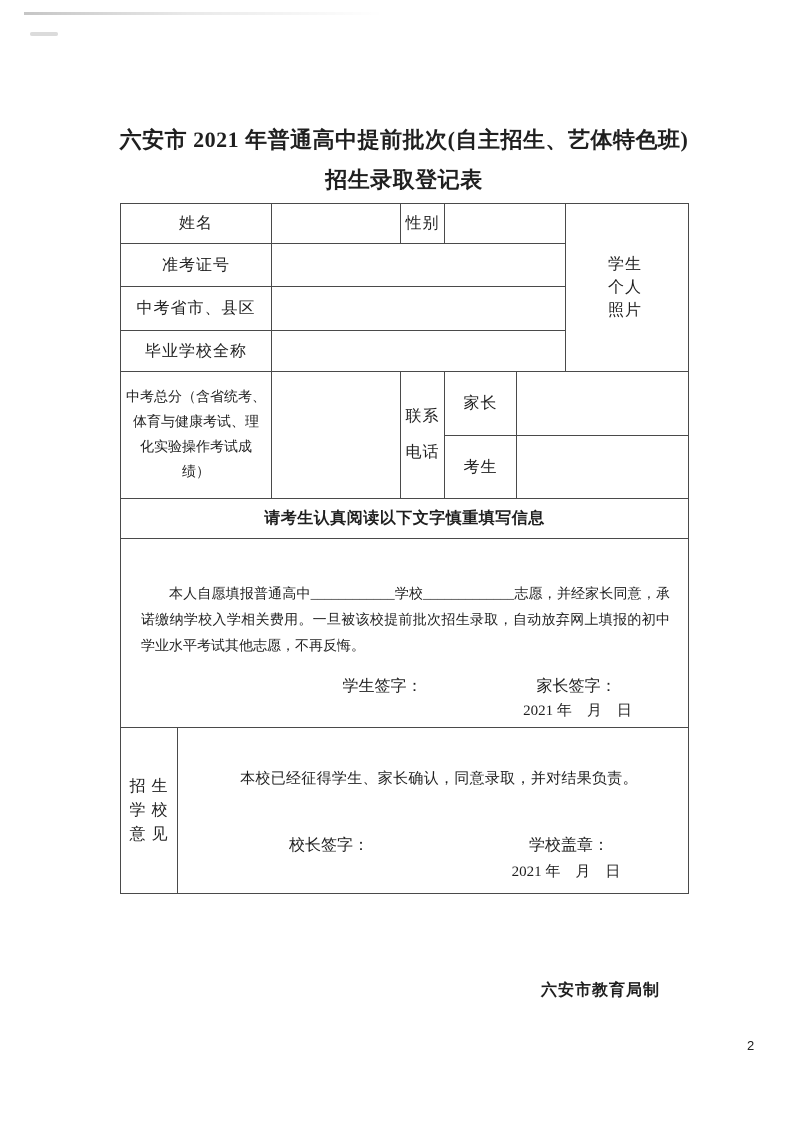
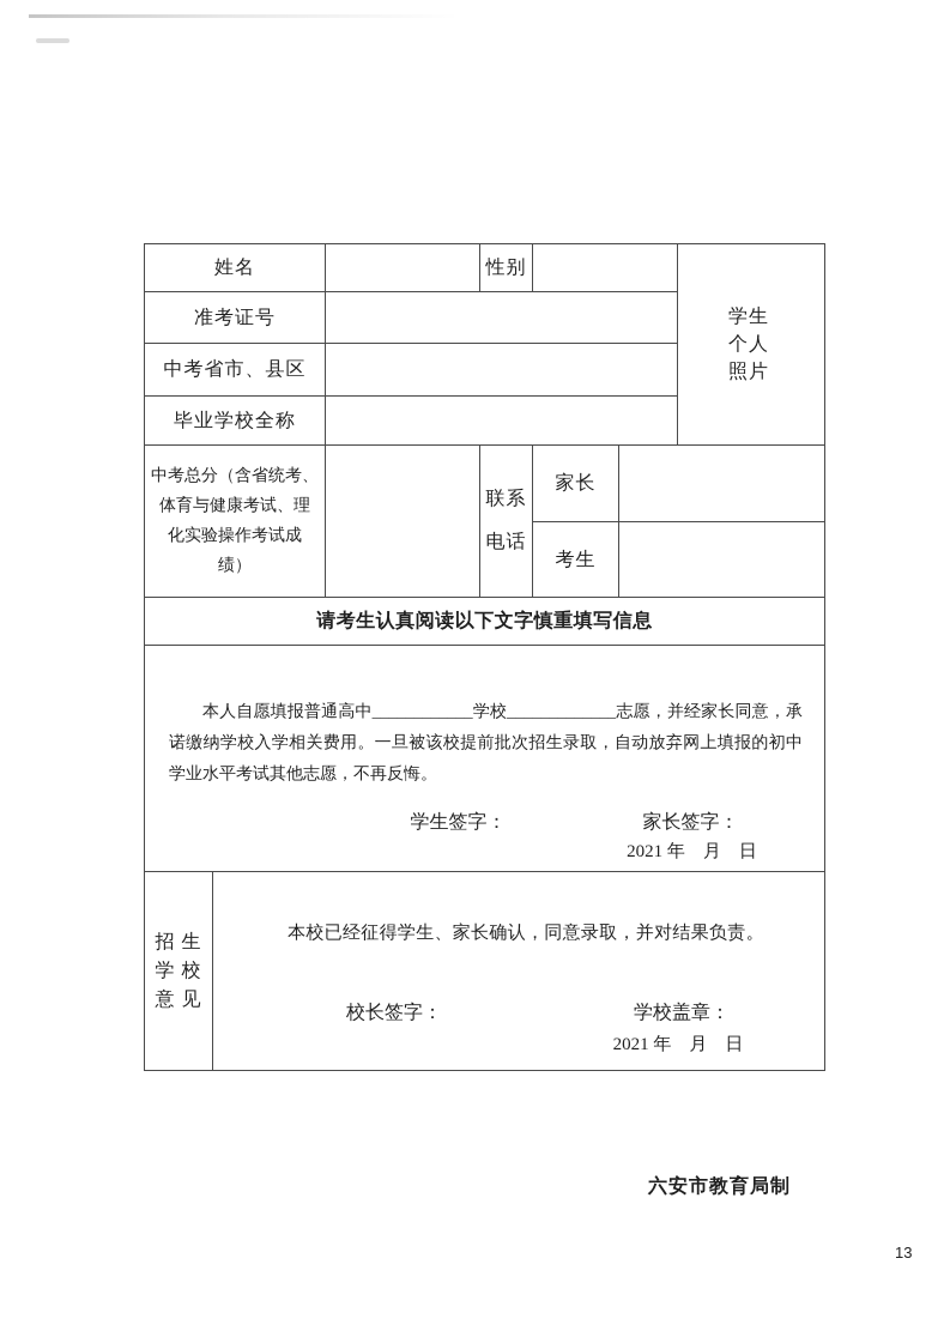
- 六安市 2021 年普通高中提前批次(自主招生、艺体特色班)
- 招生录取登记表
  姓名		性别		学生 个人 照片
  准考证号
  中考省市、县区
  毕业学校全称
  中考总分（含省统考、 体育与健康考试、理 化实验操作考试成 绩）		联系 电话	家长
  考生
  请考生认真阅读以下文字慎重填写信息
  本人自愿填报普通高中____________学校_____________志愿，并经家长同意，承诺缴纳学校入学相关费用。一旦被该校提前批次招生录取，自动放弃网上填报的初中学业水平考试其他志愿，不再反悔。 学生签字： 家长签字： 2021 年 月 日
  招 生 学 校 意 见	本校已经征得学生、家长确认，同意录取，并对结果负责。 校长签字： 学校盖章： 2021 年 月 日
  六安市教育局制
- 2
+ 13
